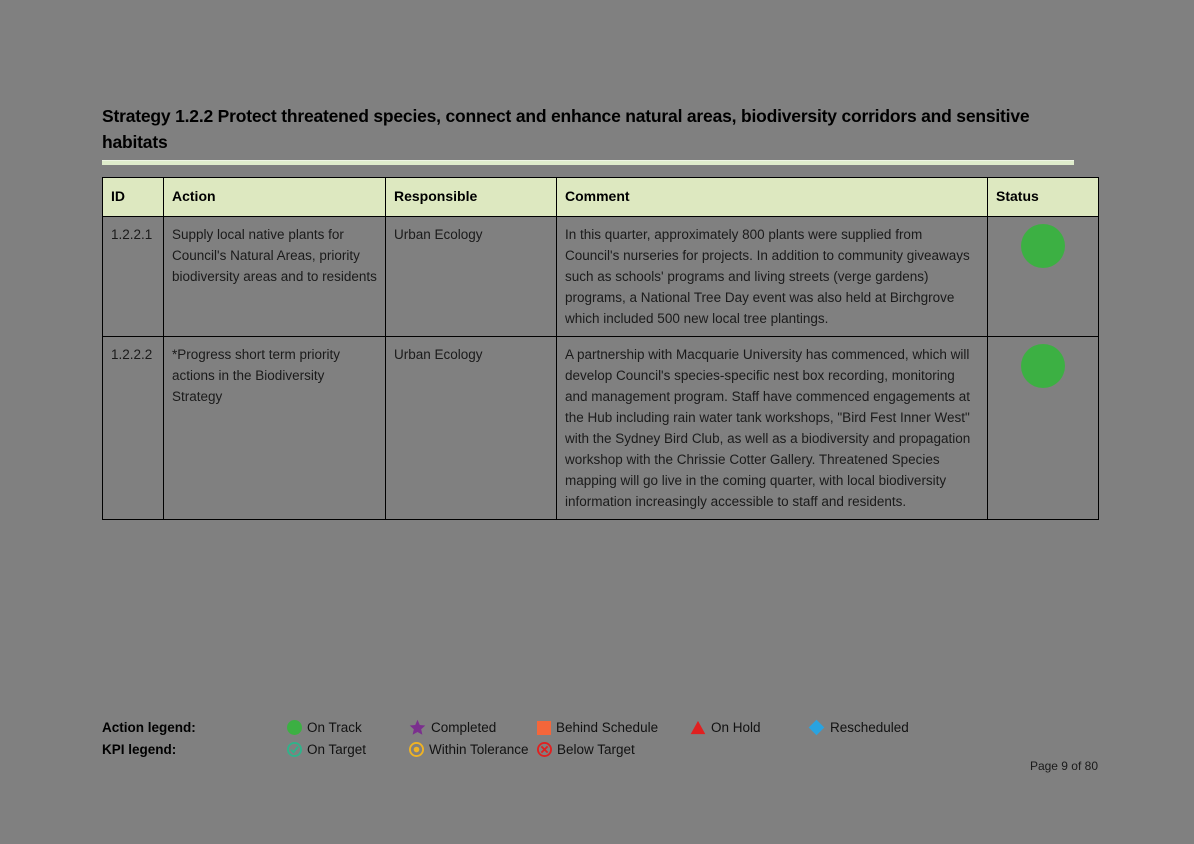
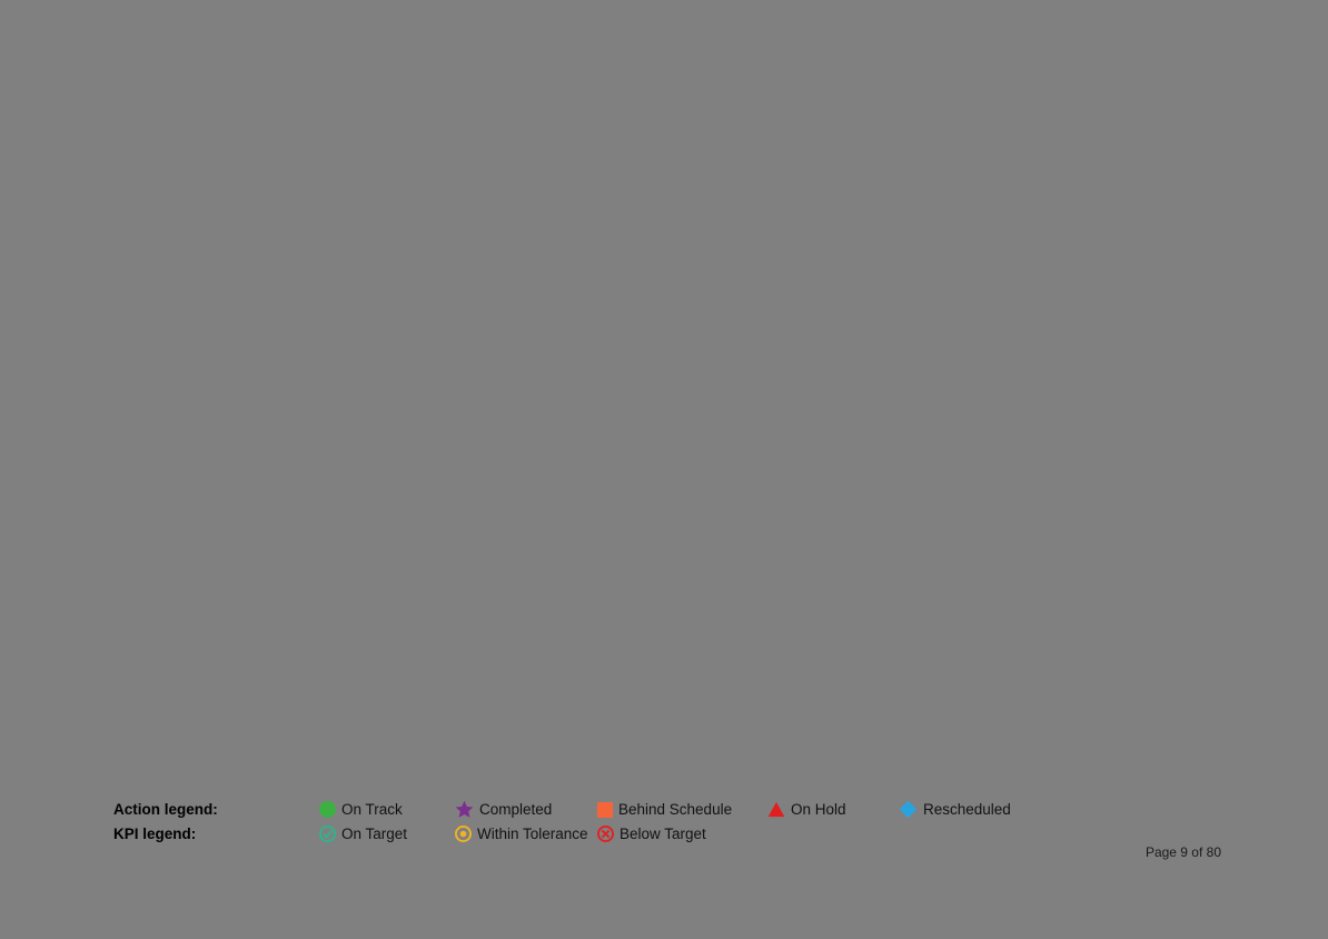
- Strategy 1.2.2 Protect threatened species, connect and enhance natural areas, biodiversity corridors and sensitive habitats
- ID	Action	Responsible	Comment	Status
- 1.2.2.1	Supply local native plants for Council's Natural Areas, priority biodiversity areas and to residents	Urban Ecology	In this quarter, approximately 800 plants were supplied from Council's nurseries for projects. In addition to community giveaways such as schools' programs and living streets (verge gardens) programs, a National Tree Day event was also held at Birchgrove which included 500 new local tree plantings.
- 1.2.2.2	*Progress short term priority actions in the Biodiversity Strategy	Urban Ecology	A partnership with Macquarie University has commenced, which will develop Council's species-specific nest box recording, monitoring and management program. Staff have commenced engagements at the Hub including rain water tank workshops, "Bird Fest Inner West" with the Sydney Bird Club, as well as a biodiversity and propagation workshop with the Chrissie Cotter Gallery. Threatened Species mapping will go live in the coming quarter, with local biodiversity information increasingly accessible to staff and residents.
  Action legend:
  On Track
  Completed
  Behind Schedule
  On Hold
  Rescheduled
  KPI legend:
  On Target
  Within Tolerance
  Below Target
  Page 9 of 80
